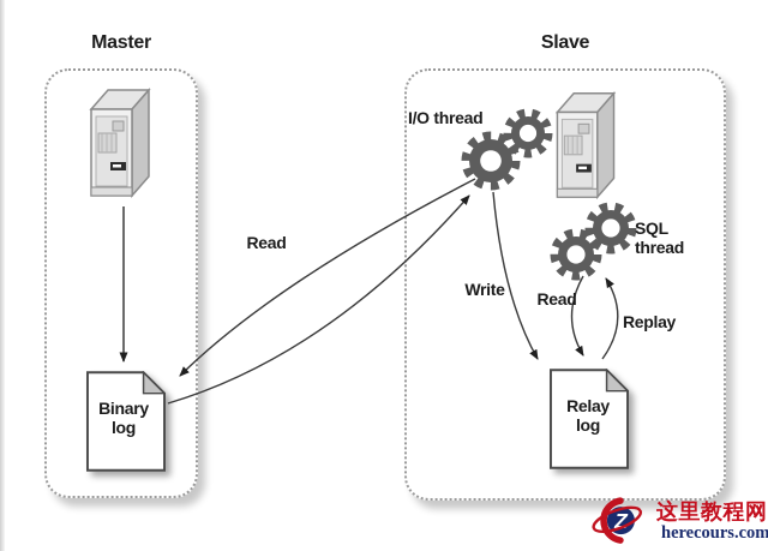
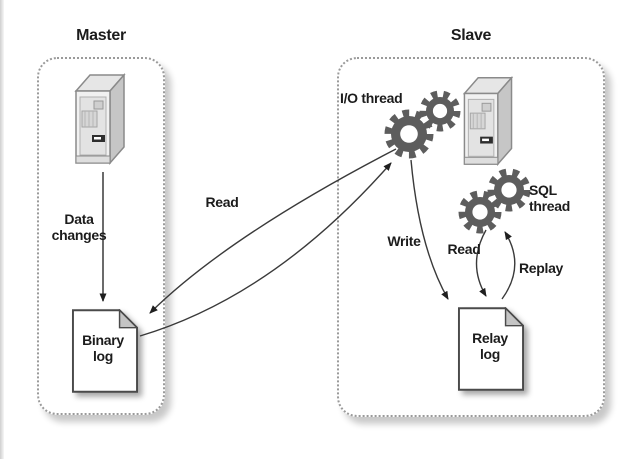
  Master
  Slave
+ Data
+ changes
  I/O thread
  SQL thread
  Read
  Write
  Read
  Replay
  Binary
  log
  Relay
  log
- Z
- 这里教程网
- herecours.com
